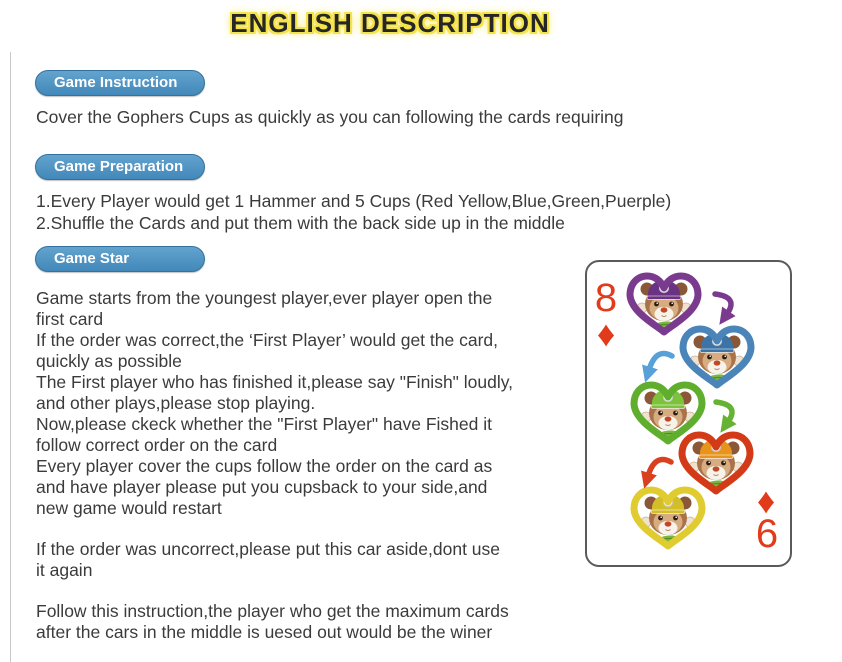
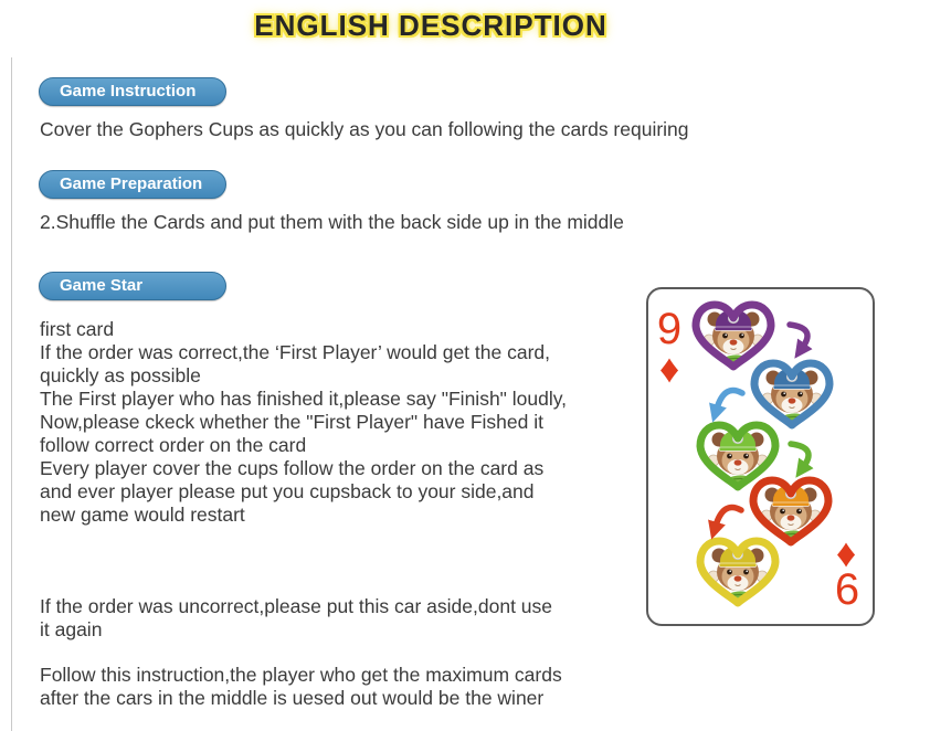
  ENGLISH DESCRIPTION
  Game Instruction
  Cover the Gophers Cups as quickly as you can following the cards requiring
  Game Preparation
- 1.Every Player would get 1 Hammer and 5 Cups (Red Yellow,Blue,Green,Puerple)
  2.Shuffle the Cards and put them with the back side up in the middle
  Game Star
- Game starts from the youngest player,ever player open the
  first card
  If the order was correct,the ‘First Player’ would get the card,
  quickly as possible
  The First player who has finished it,please say "Finish" loudly,
- and other plays,please stop playing.
  Now,please ckeck whether the "First Player" have Fished it
  follow correct order on the card
  Every player cover the cups follow the order on the card as
- and have player please put you cupsback to your side,and
+ and ever player please put you cupsback to your side,and
  new game would restart
  If the order was uncorrect,please put this car aside,dont use
  it again
  Follow this instruction,the player who get the maximum cards
  after the cars in the middle is uesed out would be the winer
- 8
+ 9
  ♦
  ♦
  6
